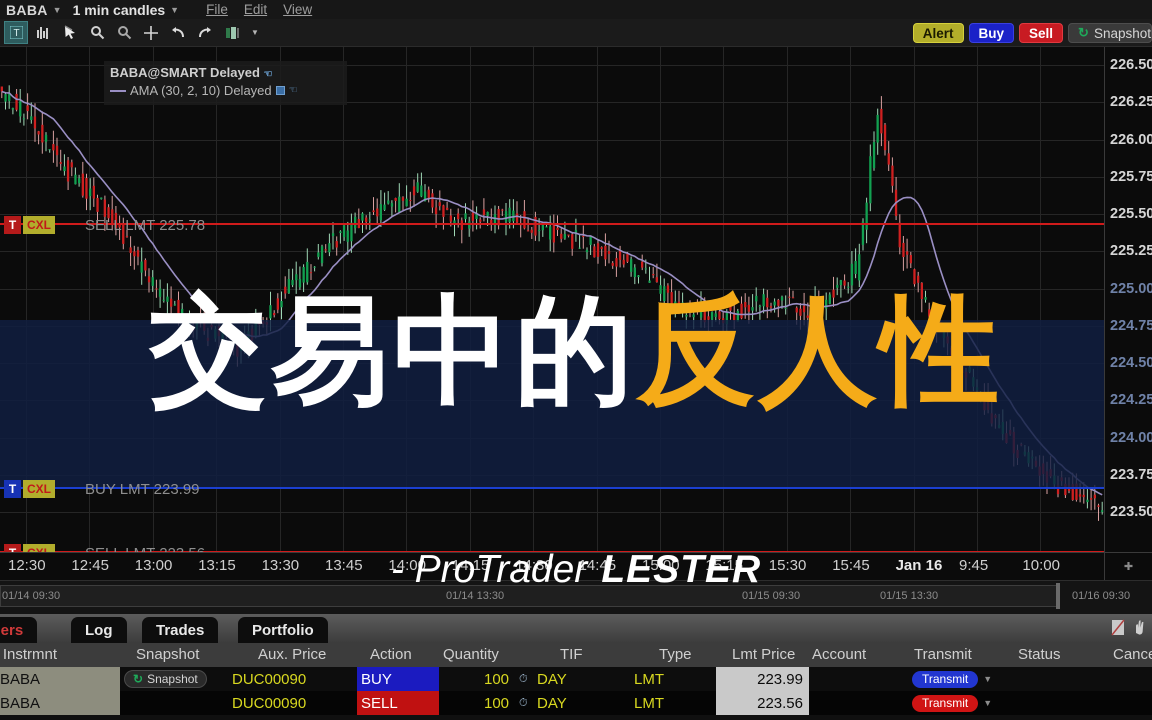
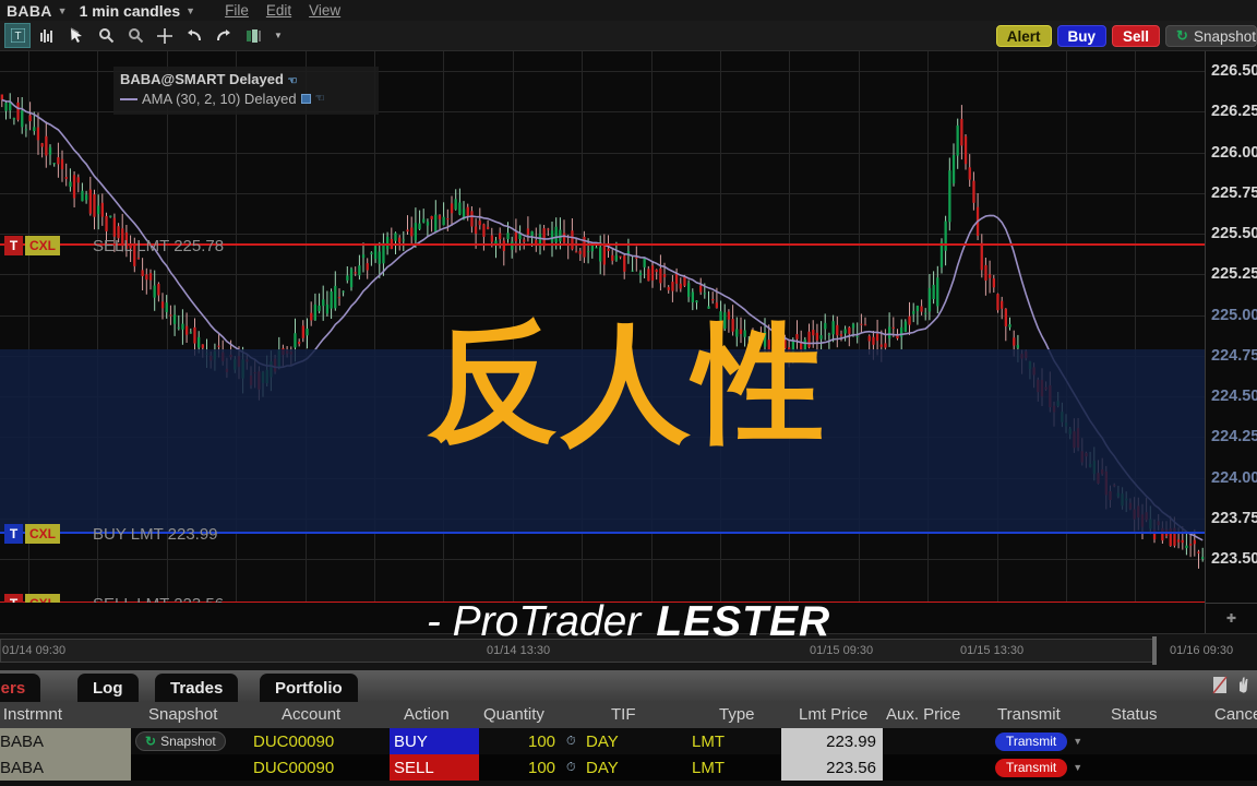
  BABA
  ▼
  1 min candles
  ▼
  File
  Edit
  View
  T
  ▼
  Alert
  Buy
  Sell
  ↻
  Snapshot
  T
  CXL
  SELL LMT 225.78
  T
  CXL
  BUY LMT 223.99
  BABA@SMART Delayed ☜
  AMA (30, 2, 10) Delayed
  ☜
  226.50
  226.25
  226.00
  225.75
  225.50
  225.25
  225.00
  224.75
  224.50
  224.25
  224.00
  223.75
  223.50
- 12:30
- 12:45
- 13:00
- 13:15
- 13:30
- 13:45
- 14:00
- 14:15
- 14:30
- 14:45
- 15:00
- 15:15
- 15:30
- 15:45
- Jan 16
- 9:45
- 10:00
  ✚
  01/14 09:30
  01/14 13:30
  01/15 09:30
  01/15 13:30
  01/16 09:30
  Log
  Trades
  Portfolio
  Snapshot
- Aux. Price
+ Account
  Action
  Quantity
  TIF
  Type
  Lmt Price
- Account
+ Aux. Price
  Transmit
  Status
  BABA
  ↻
  Snapshot
  DUC00090
  BUY
  100
  ⏱
  DAY
  LMT
  223.99
  Transmit
  ▼
  BABA
  DUC00090
  SELL
  100
  ⏱
  DAY
  LMT
  223.56
  Transmit
  ▼
- 交易中的
  反人性
  - ProTrader LESTER
